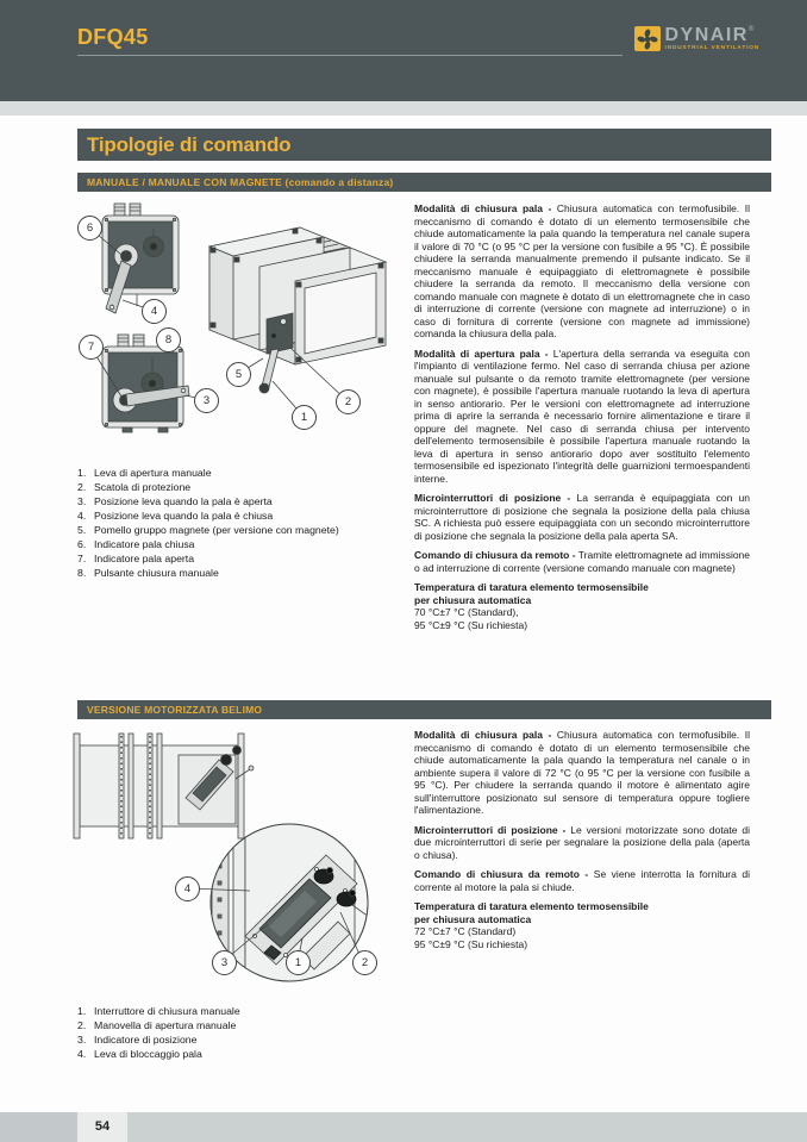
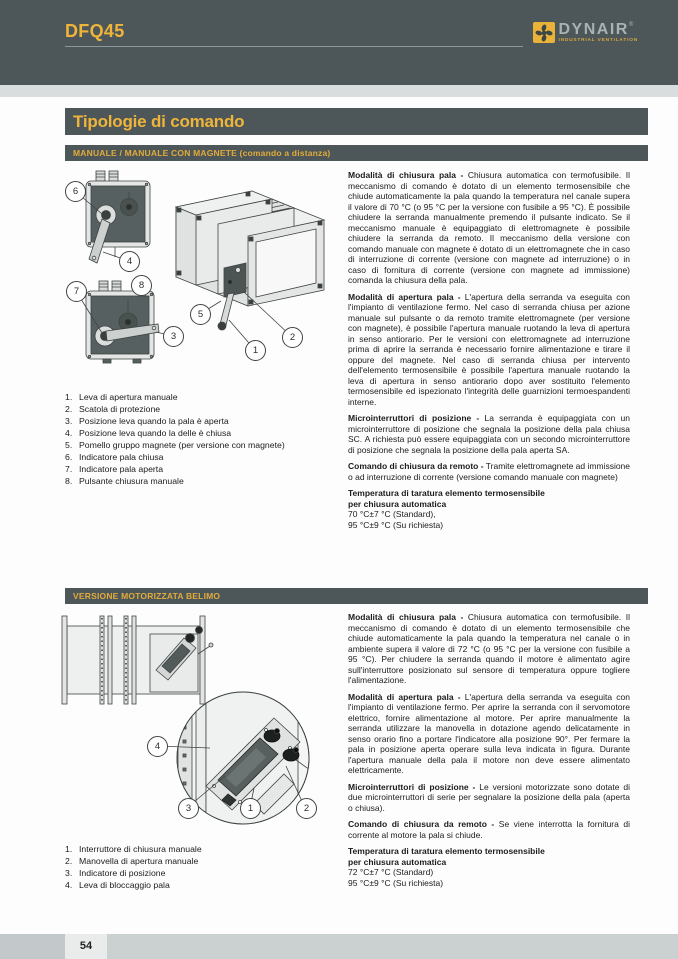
  DFQ45
  DYNAIR
  Tipologie di comando
  MANUALE / MANUALE CON MAGNETE (comando a distanza)
  6
  4
  7
  8
  3
  5
  1
  2
  1.
  Leva di apertura manuale
  2.
  Scatola di protezione
  3.
  Posizione leva quando la pala è aperta
  4.
- Posizione leva quando la pala è chiusa
+ Posizione leva quando la delle è chiusa
  5.
  Pomello gruppo magnete (per versione con magnete)
  6.
  Indicatore pala chiusa
  7.
  Indicatore pala aperta
  8.
  Pulsante chiusura manuale
  Modalità di chiusura pala - Chiusura automatica con termofusibile. Il meccanismo di comando è dotato di un elemento termosensibile che chiude automaticamente la pala quando la temperatura nel canale supera il valore di 70 °C (o 95 °C per la versione con fusibile a 95 °C). È possibile chiudere la serranda manualmente premendo il pulsante indicato. Se il meccanismo manuale è equipaggiato di elettromagnete è possibile chiudere la serranda da remoto. Il meccanismo della versione con comando manuale con magnete è dotato di un elettromagnete che in caso di interruzione di corrente (versione con magnete ad interruzione) o in caso di fornitura di corrente (versione con magnete ad immissione) comanda la chiusura della pala.
  Modalità di apertura pala - L'apertura della serranda va eseguita con l'impianto di ventilazione fermo. Nel caso di serranda chiusa per azione manuale sul pulsante o da remoto tramite elettromagnete (per versione con magnete), è possibile l'apertura manuale ruotando la leva di apertura in senso antiorario. Per le versioni con elettromagnete ad interruzione prima di aprire la serranda è necessario fornire alimentazione e tirare il oppure del magnete. Nel caso di serranda chiusa per intervento dell'elemento termosensibile è possibile l'apertura manuale ruotando la leva di apertura in senso antiorario dopo aver sostituito l'elemento termosensibile ed ispezionato l'integrità delle guarnizioni termoespandenti interne.
  Microinterruttori di posizione - La serranda è equipaggiata con un microinterruttore di posizione che segnala la posizione della pala chiusa SC. A richiesta può essere equipaggiata con un secondo microinterruttore di posizione che segnala la posizione della pala aperta SA.
  Comando di chiusura da remoto - Tramite elettromagnete ad immissione o ad interruzione di corrente (versione comando manuale con magnete)
  Temperatura di taratura elemento termosensibile
  per chiusura automatica
  70 °C±7 °C (Standard),
  95 °C±9 °C (Su richiesta)
  VERSIONE MOTORIZZATA BELIMO
  4
  3
  1
  2
  1.
  Interruttore di chiusura manuale
  2.
  Manovella di apertura manuale
  3.
  Indicatore di posizione
  4.
  Leva di bloccaggio pala
  Modalità di chiusura pala - Chiusura automatica con termofusibile. Il meccanismo di comando è dotato di un elemento termosensibile che chiude automaticamente la pala quando la temperatura nel canale o in ambiente supera il valore di 72 °C (o 95 °C per la versione con fusibile a 95 °C). Per chiudere la serranda quando il motore è alimentato agire sull'interruttore posizionato sul sensore di temperatura oppure togliere l'alimentazione.
+ Modalità di apertura pala - L'apertura della serranda va eseguita con l'impianto di ventilazione fermo. Per aprire la serranda con il servomotore elettrico, fornire alimentazione al motore. Per aprire manualmente la serranda utilizzare la manovella in dotazione agendo delicatamente in senso orario fino a portare l'indicatore alla posizione 90°. Per fermare la pala in posizione aperta operare sulla leva indicata in figura. Durante l'apertura manuale della pala il motore non deve essere alimentato elettricamente.
  Microinterruttori di posizione - Le versioni motorizzate sono dotate di due microinterruttori di serie per segnalare la posizione della pala (aperta o chiusa).
  Comando di chiusura da remoto - Se viene interrotta la fornitura di corrente al motore la pala si chiude.
  Temperatura di taratura elemento termosensibile
  per chiusura automatica
  72 °C±7 °C (Standard)
  95 °C±9 °C (Su richiesta)
  54
